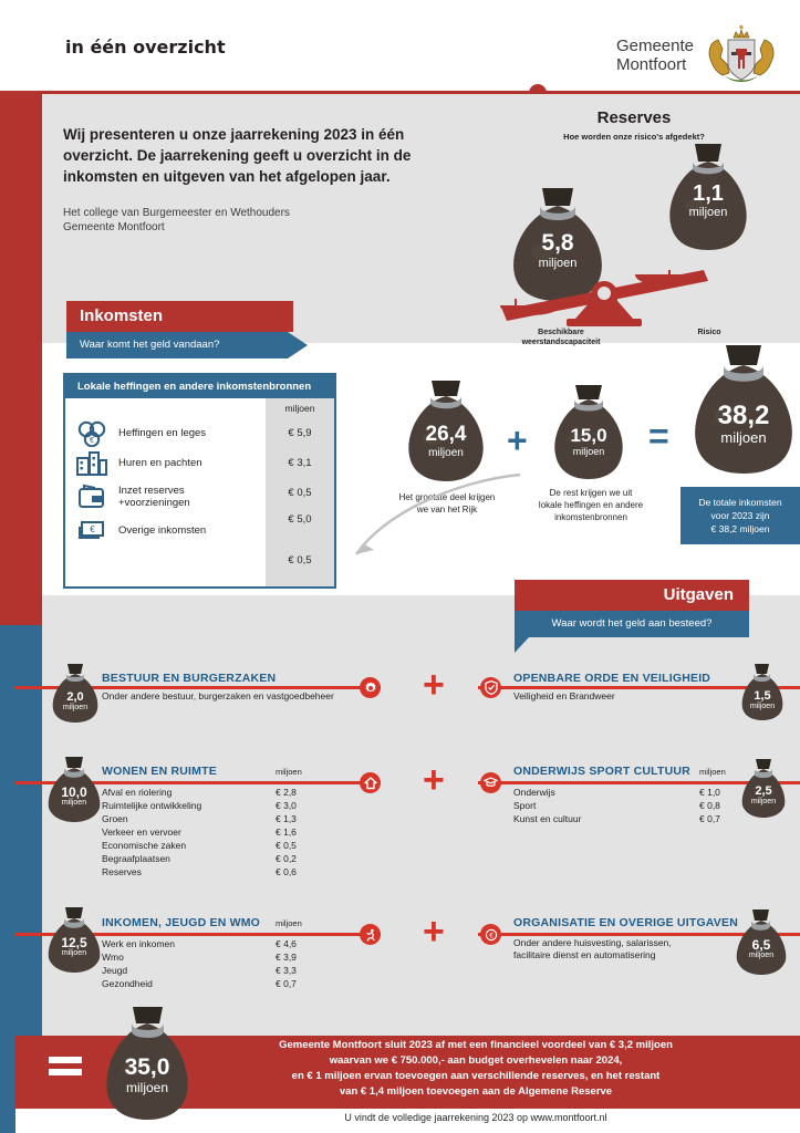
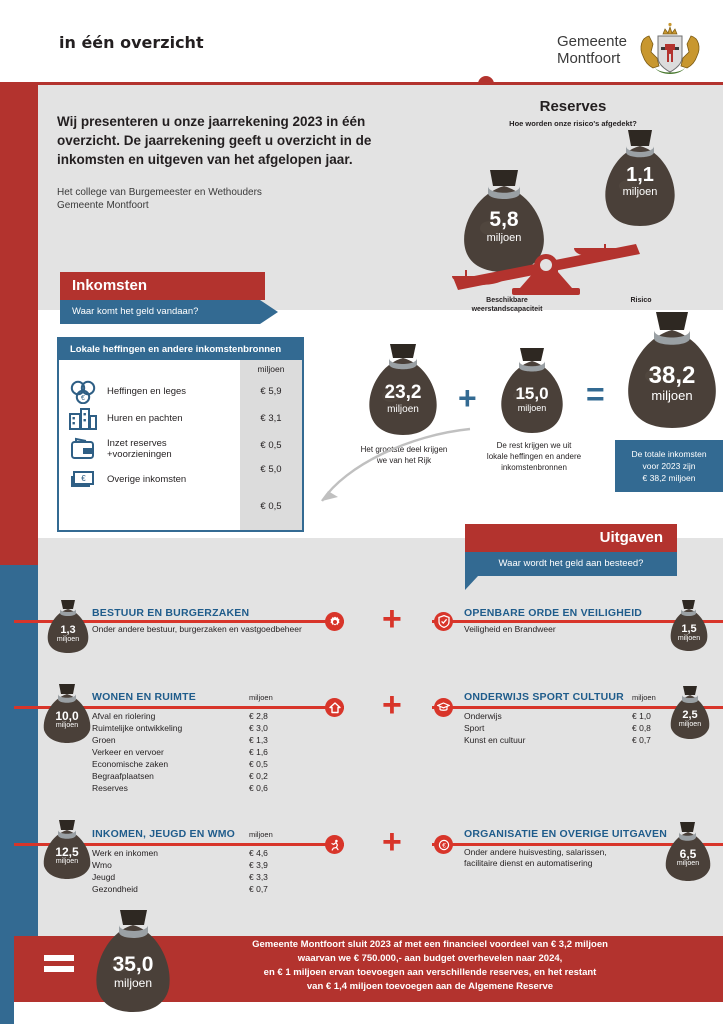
  in één overzicht
  Gemeente
  Montfoort
  Wij presenteren u onze jaarrekening 2023 in één overzicht. De jaarrekening geeft u overzicht in de inkomsten en uitgeven van het afgelopen jaar.
  Het college van Burgemeester en Wethouders
  Gemeente Montfoort
  Reserves
  Hoe worden onze risico's afgedekt?
  1,1
  miljoen
  5,8
  miljoen
  Inkomsten
  Waar komt het geld vandaan?
  Lokale heffingen en andere inkomstenbronnen
  Heffingen en leges
  Huren en pachten
  Inzet reserves
  +voorzieningen
  €
  Overige inkomsten
  miljoen
  € 5,9
  € 3,1
  € 0,5
  € 5,0
  € 0,5
- 26,4
+ 23,2
  miljoen
  Het groste deel krijgen
  we van het Rijk
  +
  15,0
  miljoen
  De rest krijgen we uit
  lokale heffingen en andere
  inkomstenbronnen
  =
  38,2
  miljoen
  De totale inkomsten
  voor 2023 zijn
  € 38,2 miljoen
  Uitgaven
  Waar wordt het geld aan besteed?
- 2,0
+ 1,3
  BESTUUR EN BURGERZAKEN
  Onder andere bestuur, burgerzaken en vastgoedbeheer
  +
  OPENBARE ORDE EN VEILIGHEID
  Veiligheid en Brandweer
  1,5
  10,0
  WONEN EN RUIMTE
  miljoen
  Afval en riolering
  Ruimtelijke ontwikkeling
  Groen
  Verkeer en vervoer
  Economische zaken
  Begraafplaatsen
  Reserves
  € 2,8
  € 3,0
  € 1,3
  € 1,6
  € 0,5
  € 0,2
  € 0,6
  +
  ONDERWIJS SPORT CULTUUR
  miljoen
  Onderwijs
  Sport
  Kunst en cultuur
  € 1,0
  € 0,8
  € 0,7
  2,5
  12,5
  INKOMEN, JEUGD EN WMO
  miljoen
  Werk en inkomen
  Wmo
  Jeugd
  Gezondheid
  € 4,6
  € 3,9
  € 3,3
  € 0,7
  +
  ORGANISATIE EN OVERIGE UITGAVEN
  Onder andere huisvesting, salarissen,
  facilitaire dienst en automatisering
  6,5
  35,0
  miljoen
  Gemeente Montfoort sluit 2023 af met een financieel voordeel van € 3,2 miljoen
  waarvan we € 750.000,- aan budget overhevelen naar 2024,
  en € 1 miljoen ervan toevoegen aan verschillende reserves, en het restant
  van € 1,4 miljoen toevoegen aan de Algemene Reserve
- U vindt de volledige jaarrekening 2023 op www.montfoort.nl
